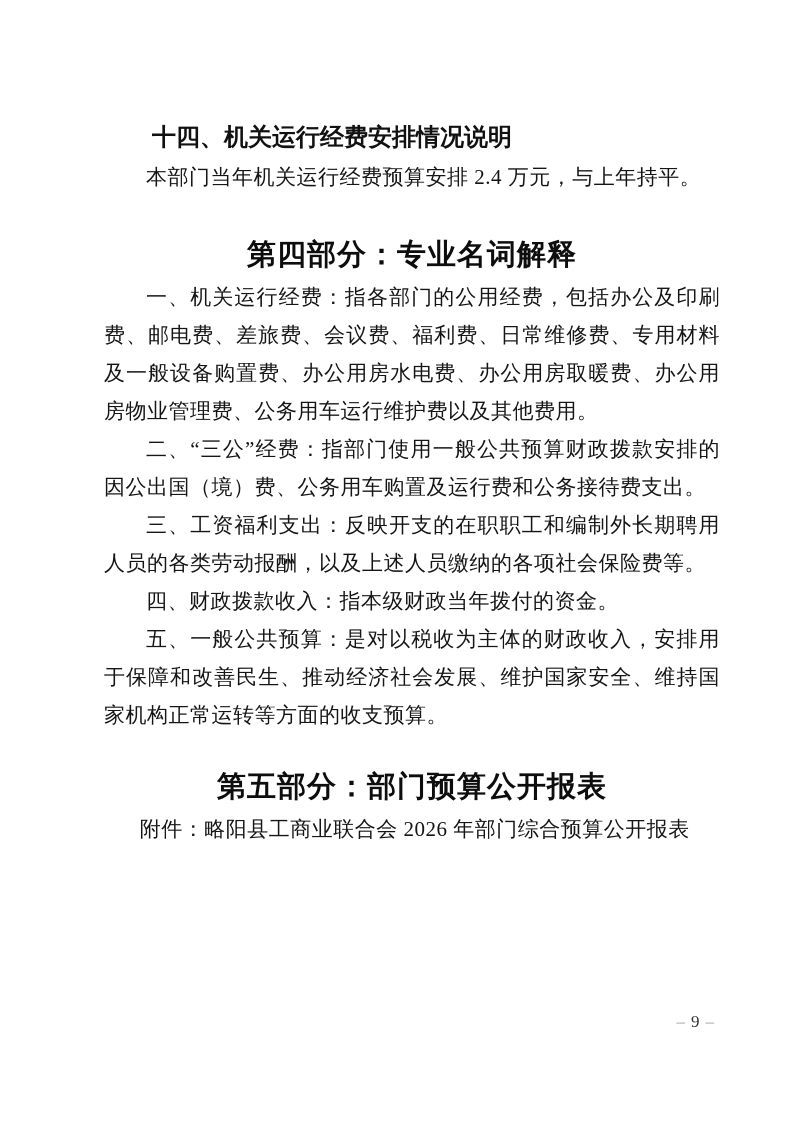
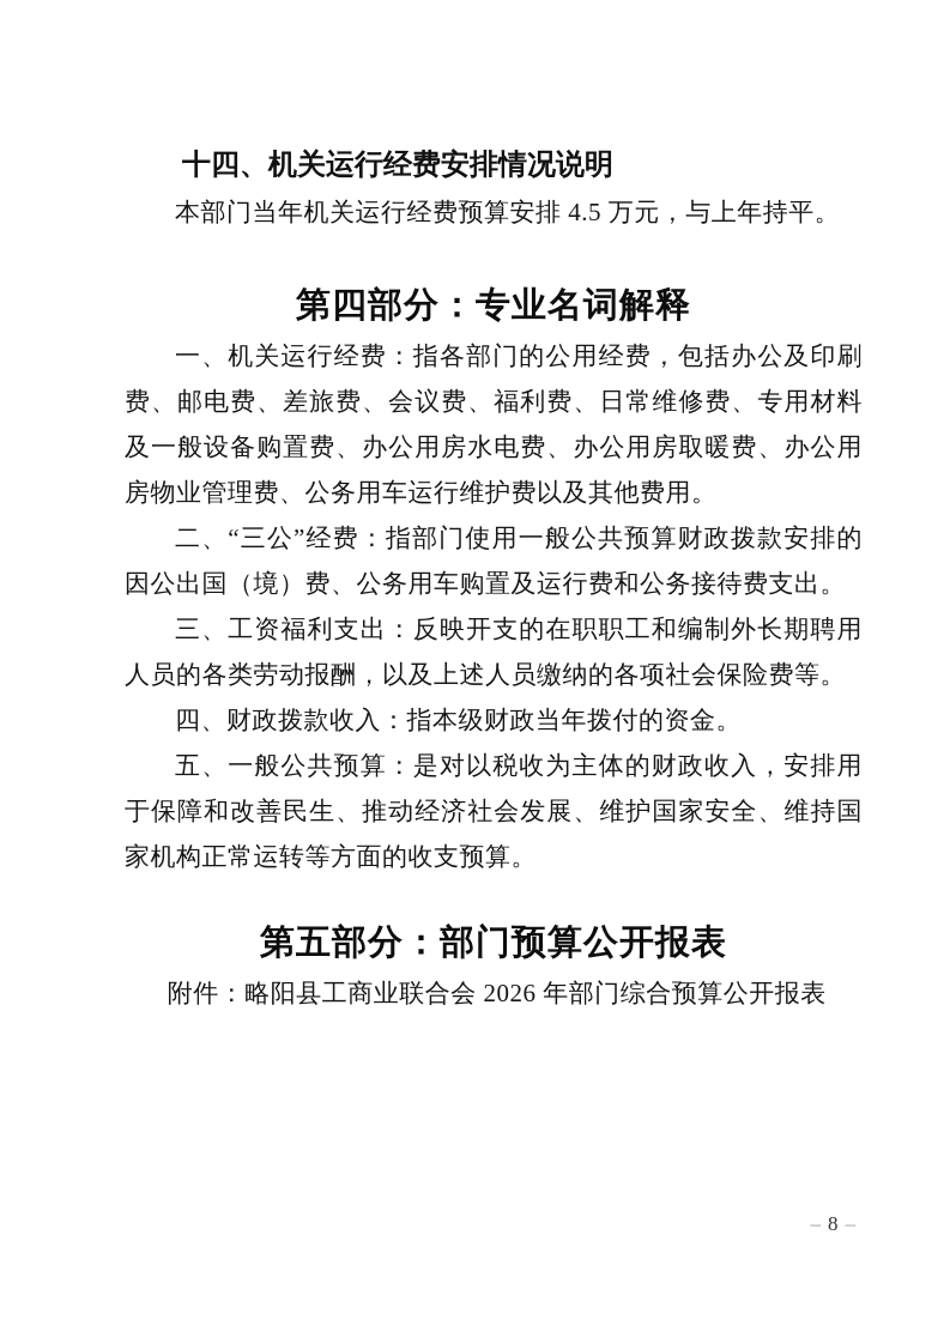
  十四、机关运行经费安排情况说明
- 本部门当年机关运行经费预算安排 2.4 万元，与上年持平。
+ 本部门当年机关运行经费预算安排 4.5 万元，与上年持平。
  第四部分：专业名词解释
  一、机关运行经费：指各部门的公用经费，包括办公及印刷费、邮电费、差旅费、会议费、福利费、日常维修费、专用材料及一般设备购置费、办公用房水电费、办公用房取暖费、办公用房物业管理费、公务用车运行维护费以及其他费用。
  二、“三公”经费：指部门使用一般公共预算财政拨款安排的因公出国（境）费、公务用车购置及运行费和公务接待费支出。
  三、工资福利支出：反映开支的在职职工和编制外长期聘用人员的各类劳动报酬，以及上述人员缴纳的各项社会保险费等。
  四、财政拨款收入：指本级财政当年拨付的资金。
  五、一般公共预算：是对以税收为主体的财政收入，安排用于保障和改善民生、推动经济社会发展、维护国家安全、维持国家机构正常运转等方面的收支预算。
  第五部分：部门预算公开报表
  附件：略阳县工商业联合会 2026 年部门综合预算公开报表
- – 9 –
+ – 8 –
